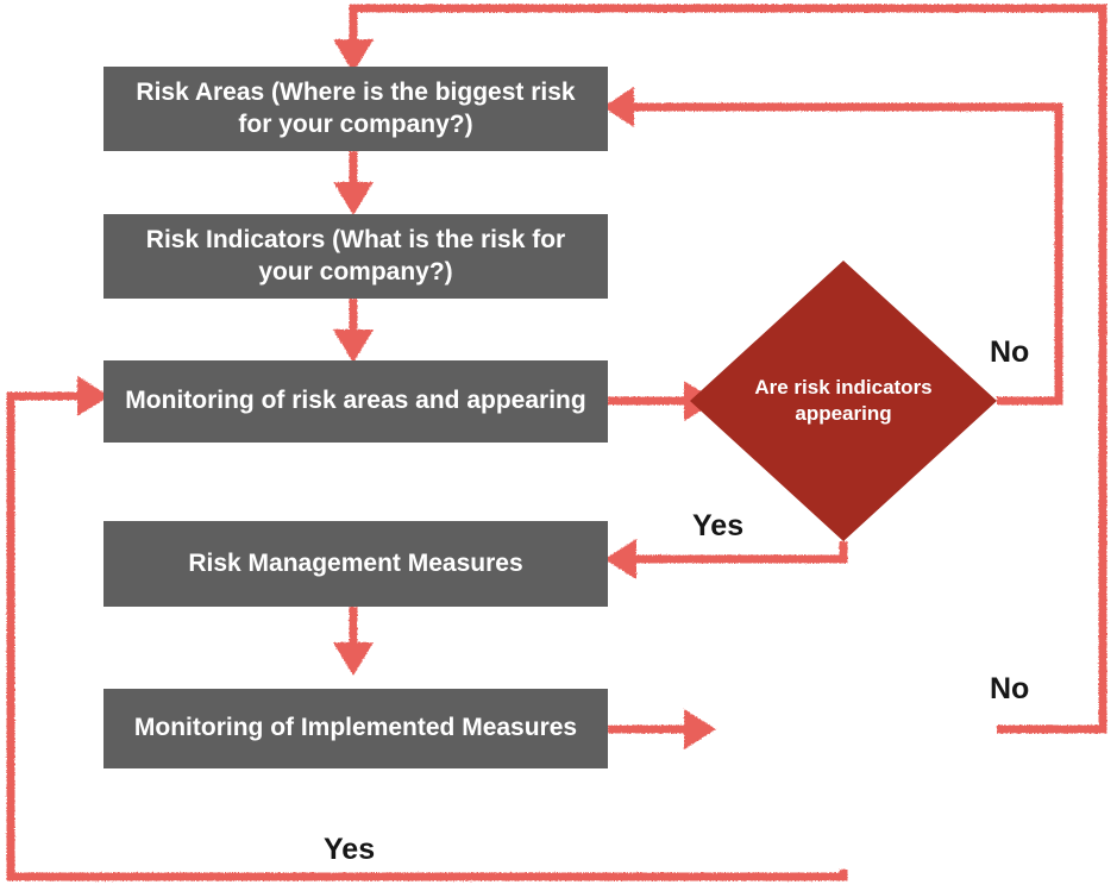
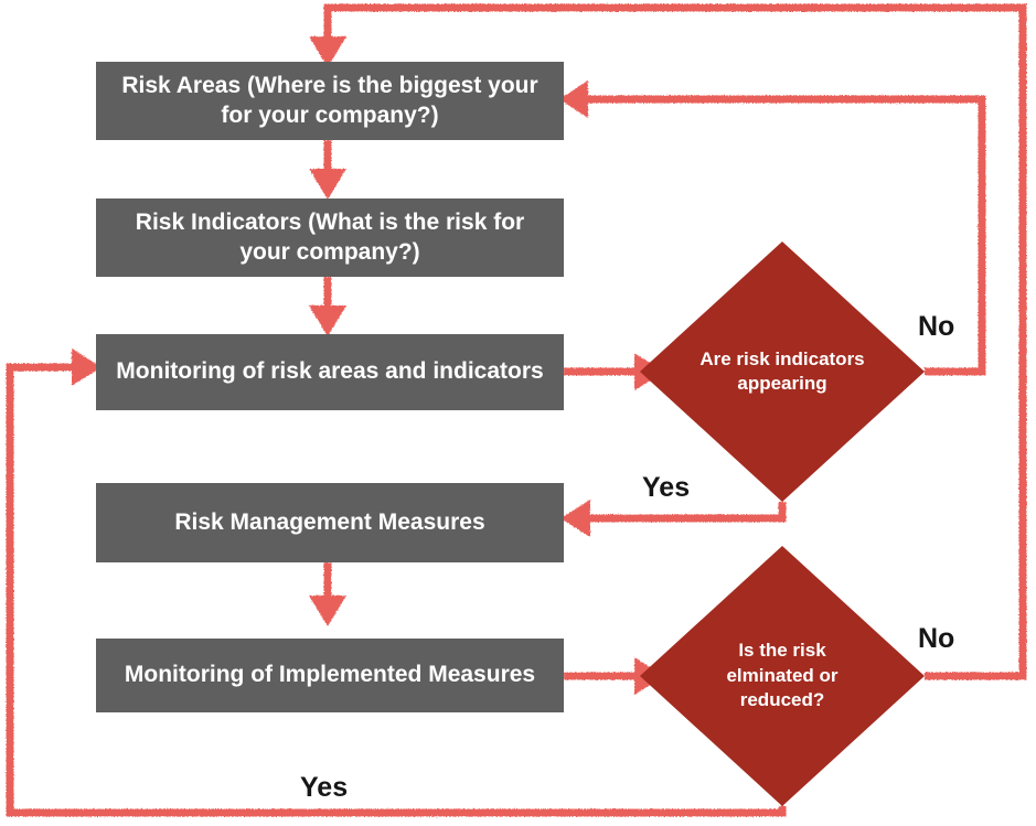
- Risk Areas (Where is the biggest risk for your company?)
+ Risk Areas (Where is the biggest your for your company?)
  Risk Indicators (What is the risk for your company?)
- Monitoring of risk areas and appearing
+ Monitoring of risk areas and indicators
  Risk Management Measures
  Monitoring of Implemented Measures
  Are risk indicators appearing
+ Is the risk elminated or reduced?
  No
  Yes
  No
  Yes
